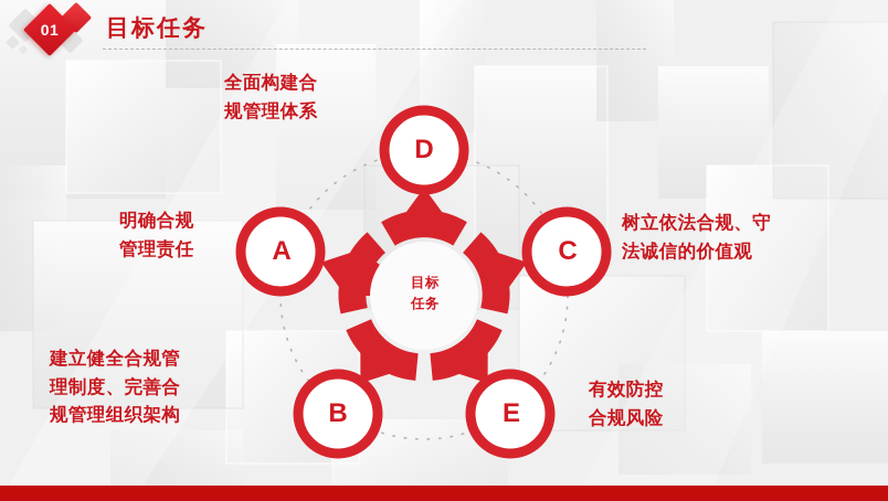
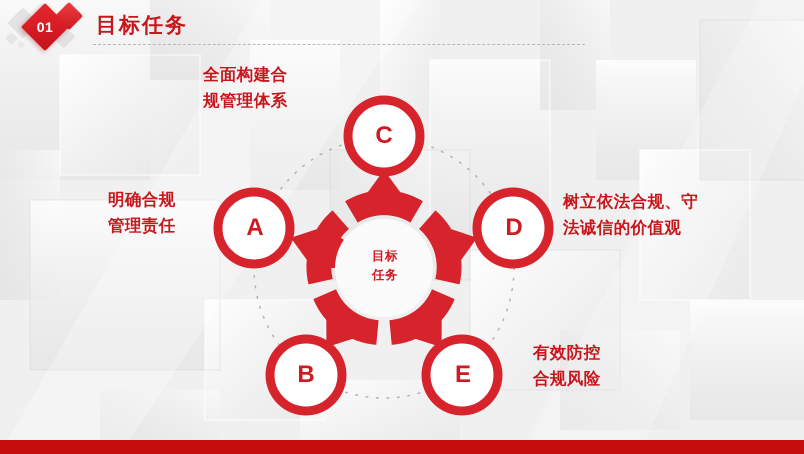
  01
  目标任务
  目标
  任务
- D
+ C
  A
- C
+ D
  B
  E
  全面构建合
  规管理体系
  明确合规
  管理责任
- 建立健全合规管
- 理制度、完善合
- 规管理组织架构
  树立依法合规、守
  法诚信的价值观
  有效防控
  合规风险
